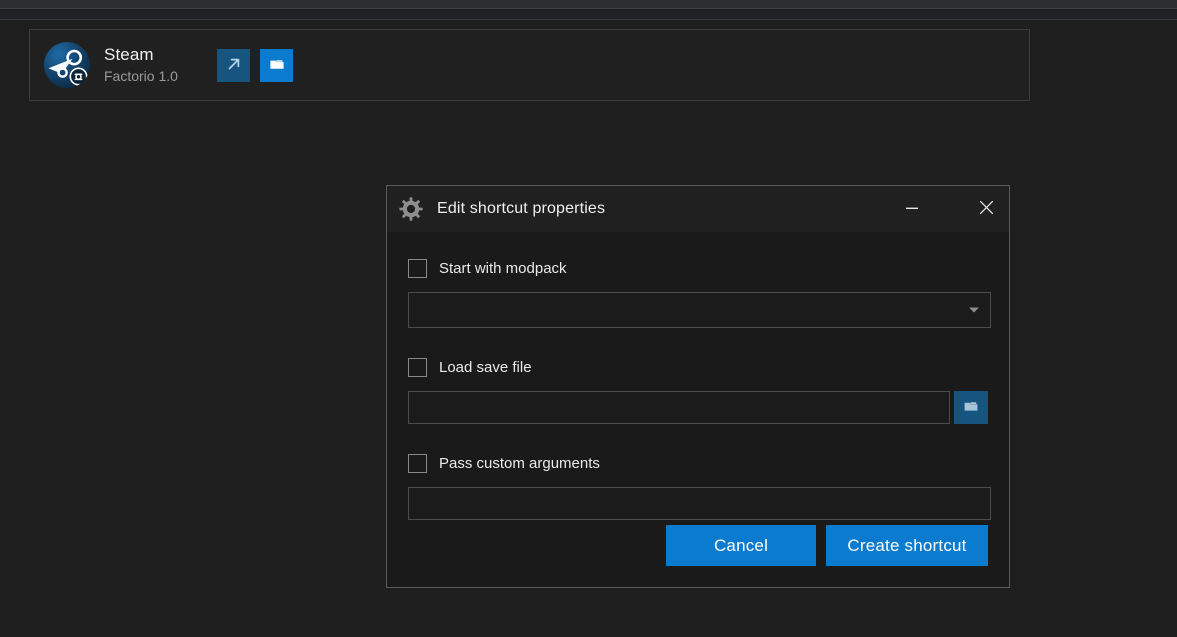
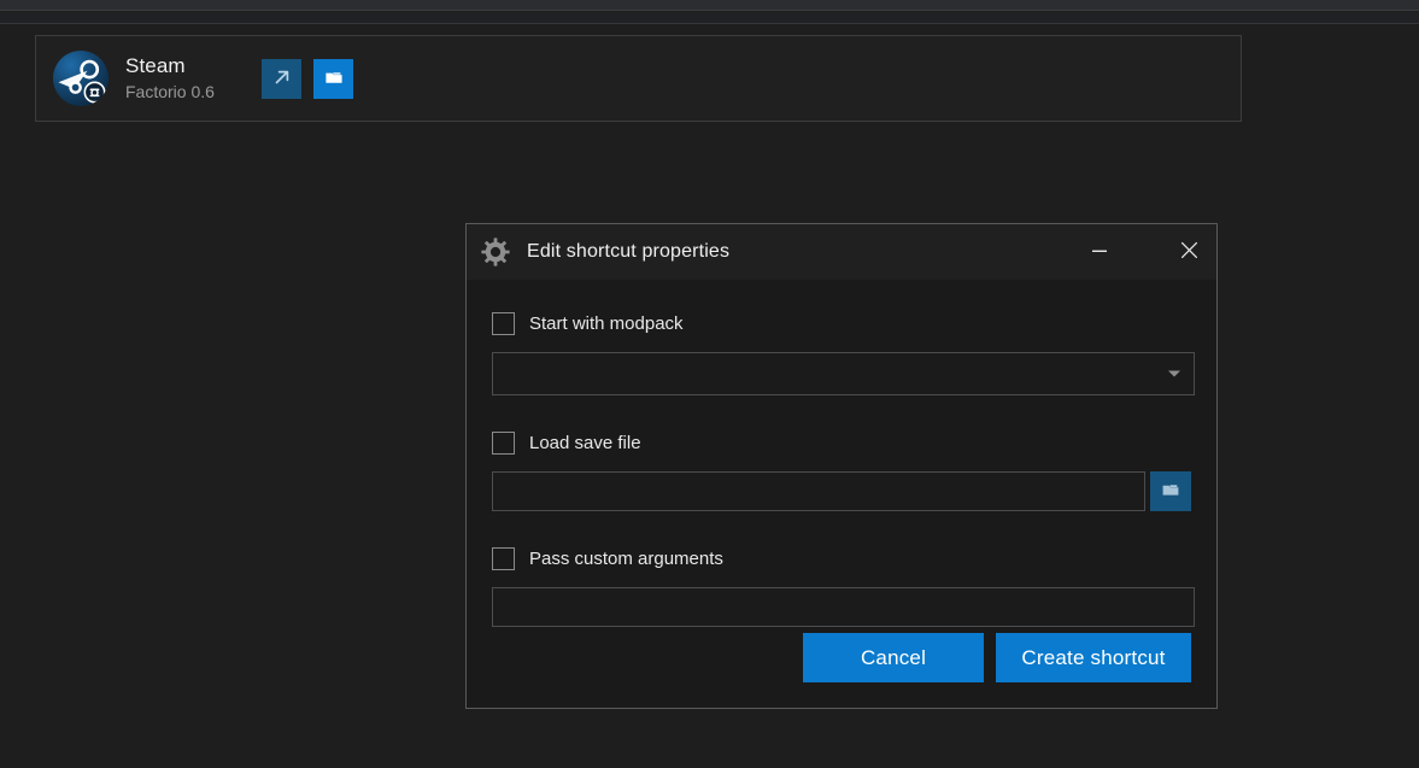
  Steam
- Factorio 1.0
+ Factorio 0.6
  Edit shortcut properties
  Start with modpack
  Load save file
  Pass custom arguments
  Cancel
  Create shortcut
